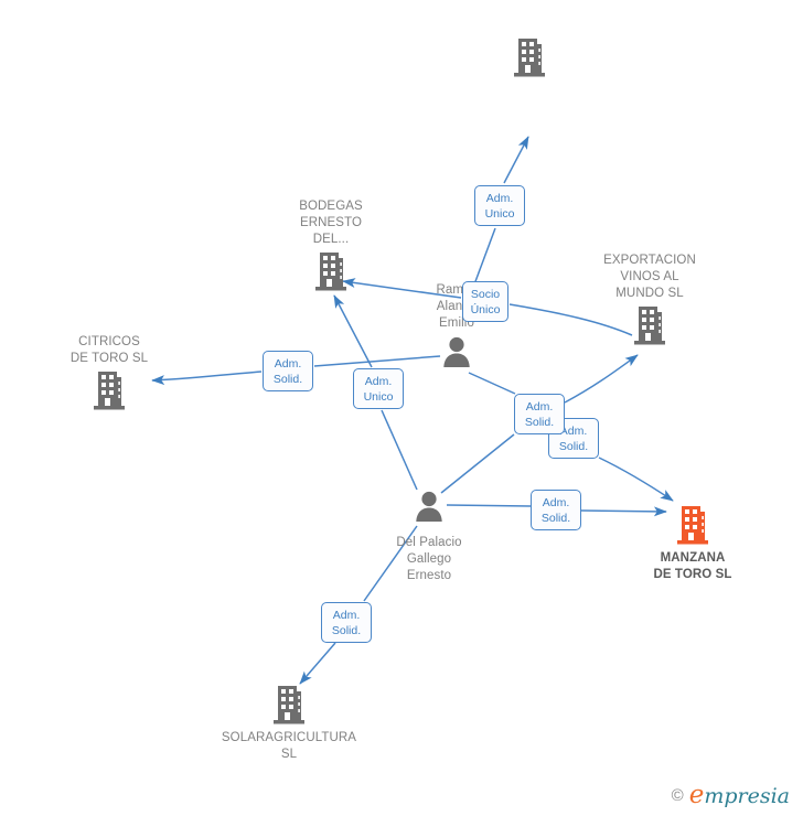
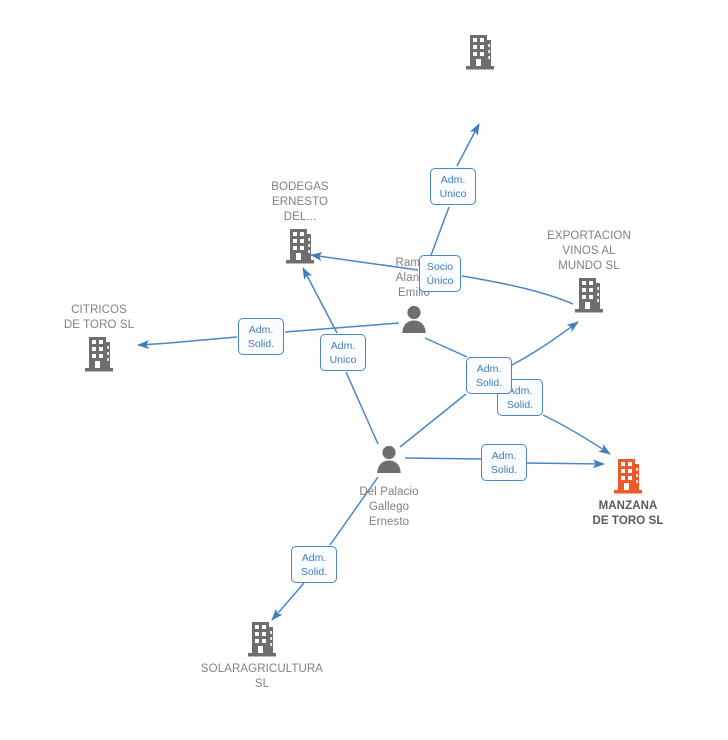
  BODEGAS
  ERNESTO
  DEL...
  EXPORTACION
  VINOS AL
  MUNDO SL
  CITRICOS
  DE TORO SL
  MANZANA
  DE TORO SL
  SOLARAGRICULTURA
  SL
  Emilio
  Del Palacio
  Gallego
  Ernesto
  Adm.
  Unico
  Socio
  Único
  Adm.
  Solid.
  Adm.
  Unico
  Adm.
  Solid.
  dm.
  Solid.
  Adm.
  Solid.
  Adm.
  Solid.
- ©
- empresia
